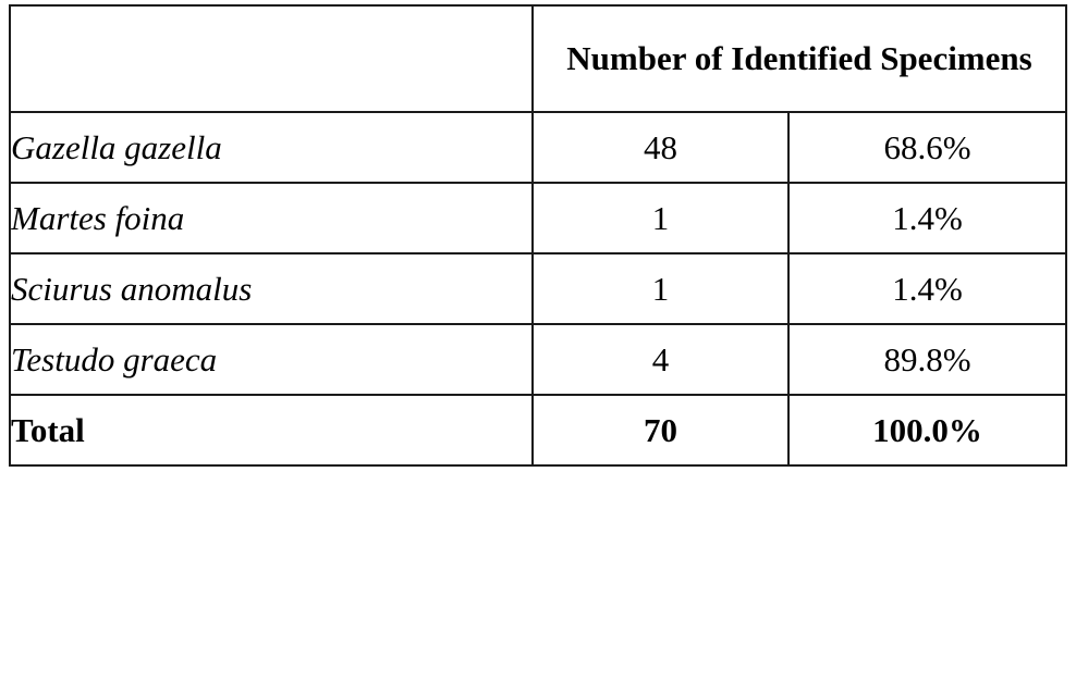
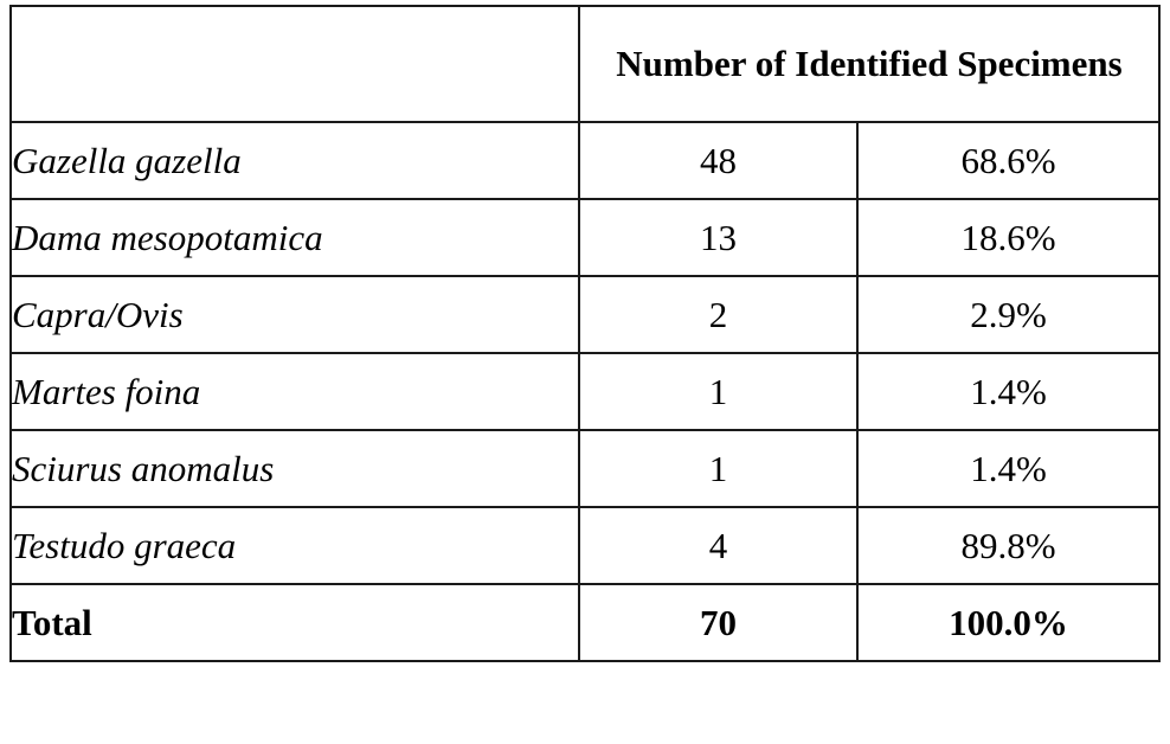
  	Number of Identified Specimens
  Gazella gazella	48	68.6%
+ Dama mesopotamica	13	18.6%
+ Capra/Ovis	2	2.9%
  Martes foina	1	1.4%
  Sciurus anomalus	1	1.4%
  Testudo graeca	4	89.8%
  Total	70	100.0%
